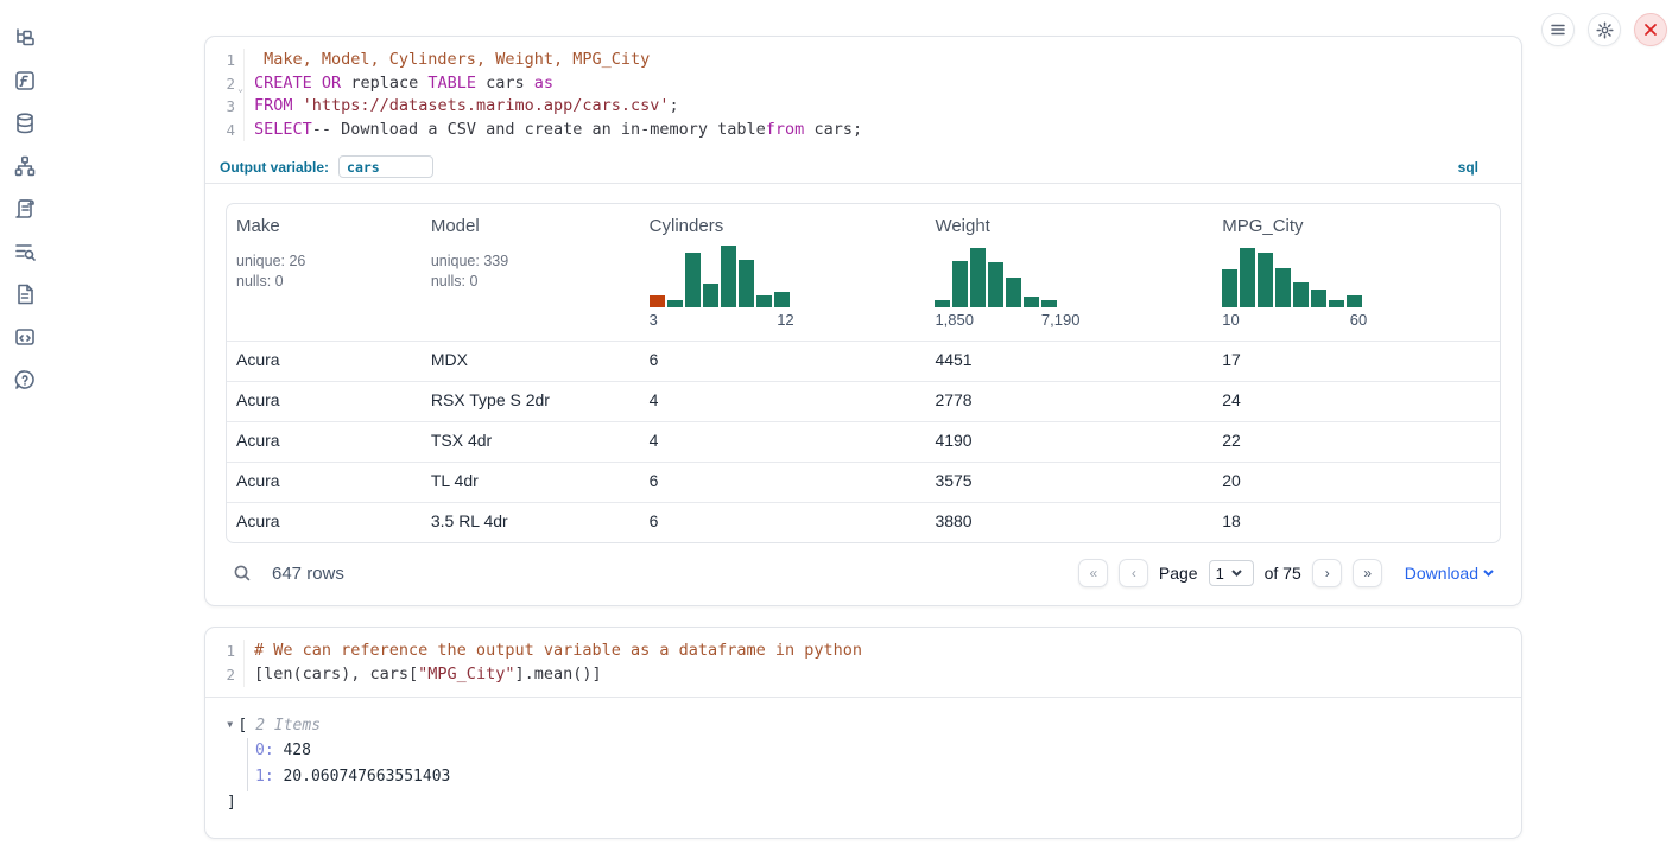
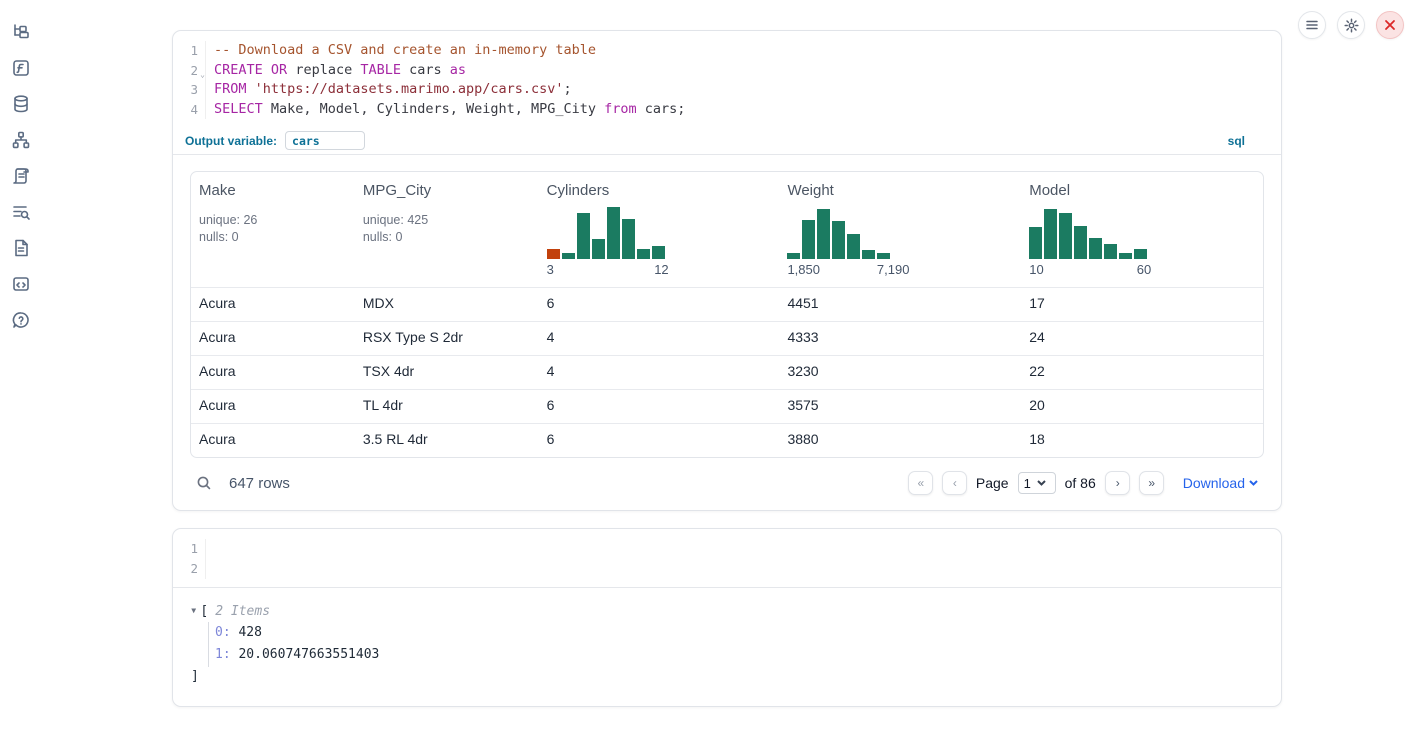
  1
  2
  ⌄
  3
  4
- Make, Model, Cylinders, Weight, MPG_City
+ -- Download a CSV and create an in-memory table
  CREATE OR replace TABLE cars as
  FROM 'https://datasets.marimo.app/cars.csv';
- SELECT-- Download a CSV and create an in-memory tablefrom cars;
+ SELECT Make, Model, Cylinders, Weight, MPG_City from cars;
  Output variable:
  cars
  sql
  Make
  unique: 26
  nulls: 0
- Model
+ MPG_City
- unique: 339
+ unique: 425
  nulls: 0
  Cylinders
  3
  12
  Weight
  1,850
  7,190
- MPG_City
+ Model
  10
  60
  Acura
  MDX
  6
  4451
  17
  Acura
  RSX Type S 2dr
  4
- 2778
+ 4333
  24
  Acura
  TSX 4dr
  4
- 4190
+ 3230
  22
  Acura
  TL 4dr
  6
  3575
  20
  Acura
  3.5 RL 4dr
  6
  3880
  18
  647 rows
  «
  ‹
  Page
  1
- of 75
+ of 86
  ›
  »
  Download
  1
  2
- # We can reference the output variable as a dataframe in python
- [len(cars), cars["MPG_City"].mean()]
  ▼
  [
  2 Items
  0: 428
  1: 20.060747663551403
  ]
